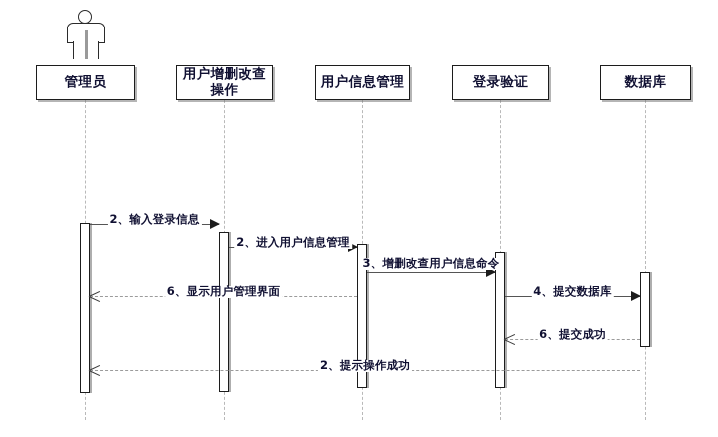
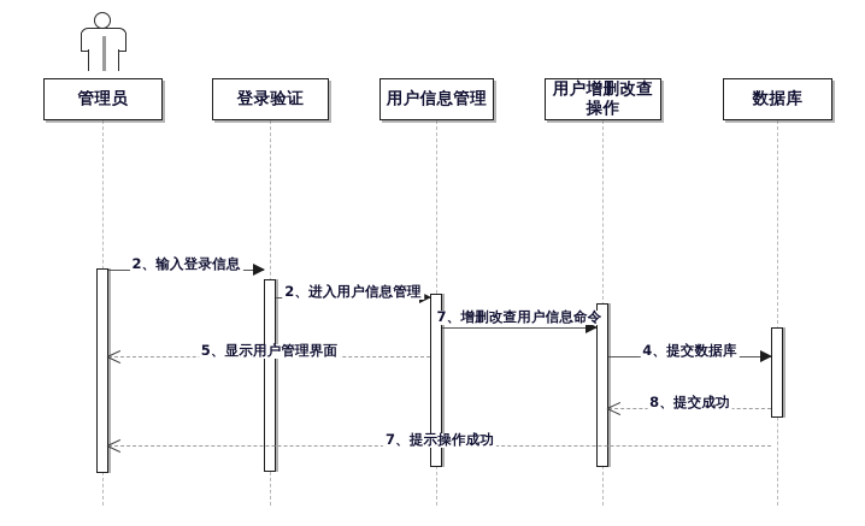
  管理员
- 用户增删改查操作
+ 登录验证
  用户信息管理
- 登录验证
+ 用户增删改查操作
  数据库
  2、输入登录信息
  2、进入用户信息管理
- 3、增删改查用户信息命令
+ 7、增删改查用户信息命令
  4、提交数据库
- 6、显示用户管理界面
+ 5、显示用户管理界面
- 6、提交成功
+ 8、提交成功
- 2、提示操作成功
+ 7、提示操作成功
